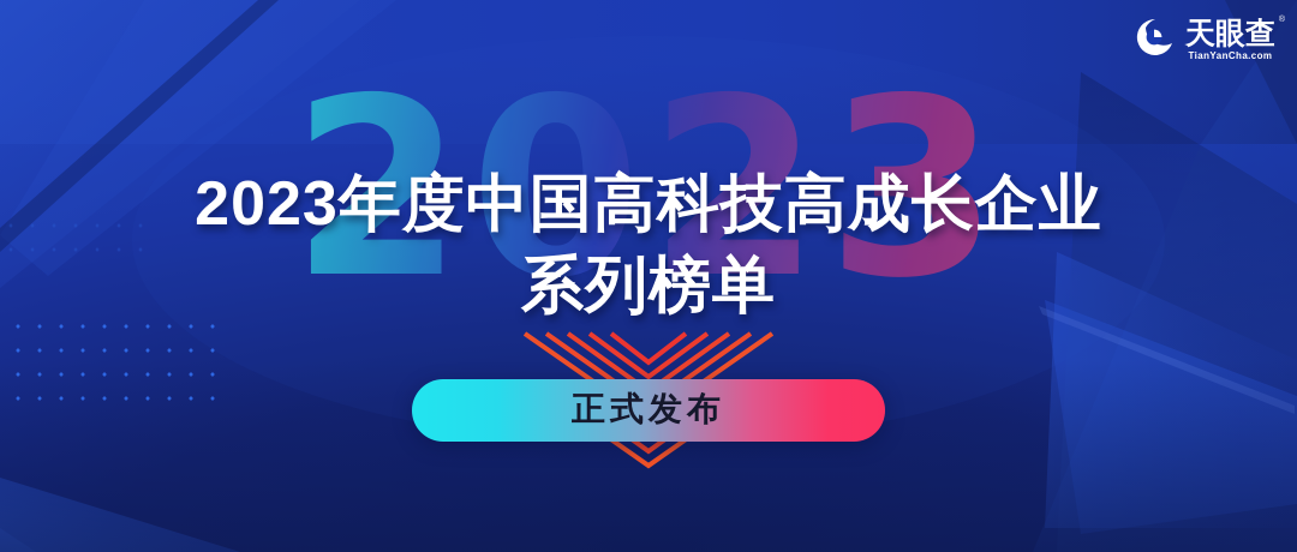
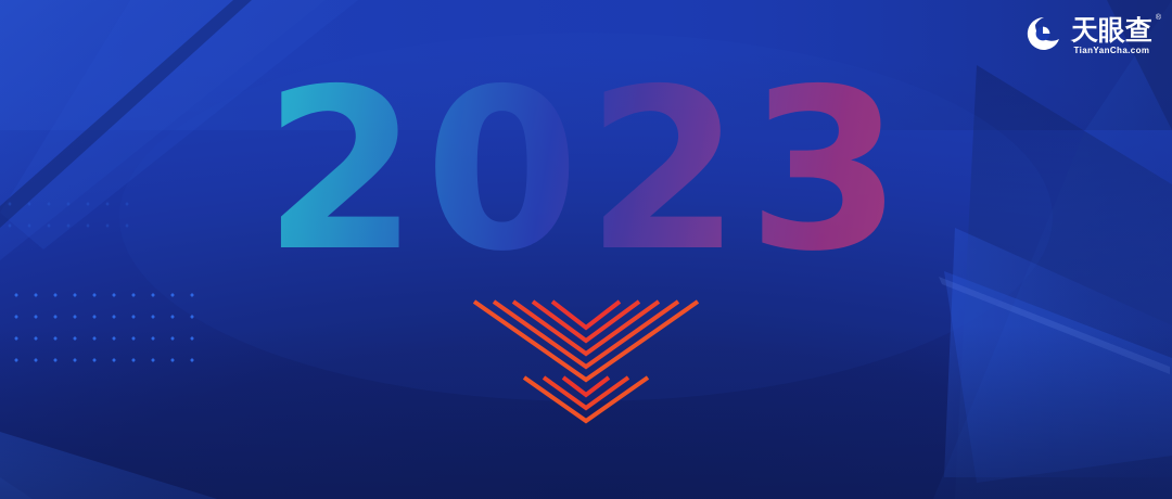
  2023
- 2023年度中国高科技高成长企业
- 系列榜单
- 正式发布
  天眼查
  TianYanCha.com
